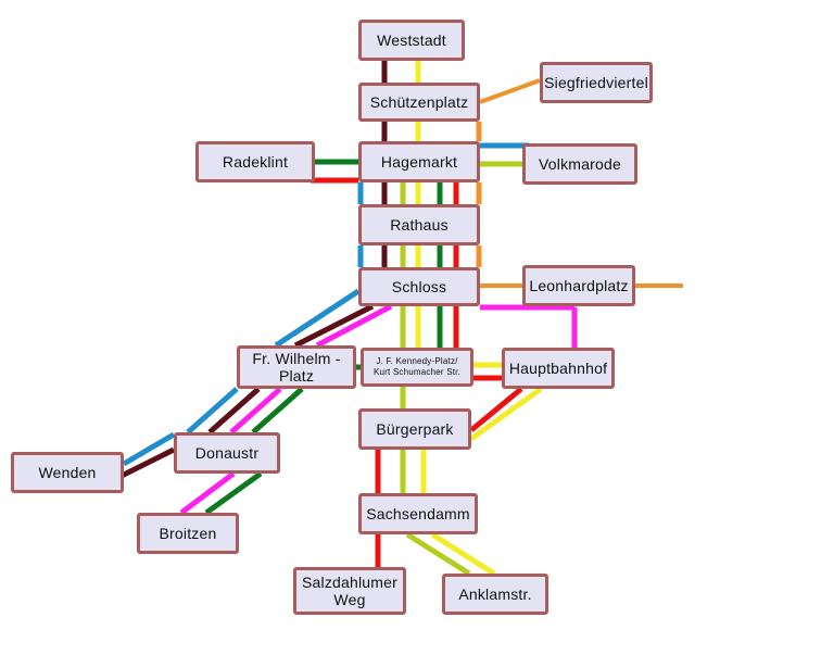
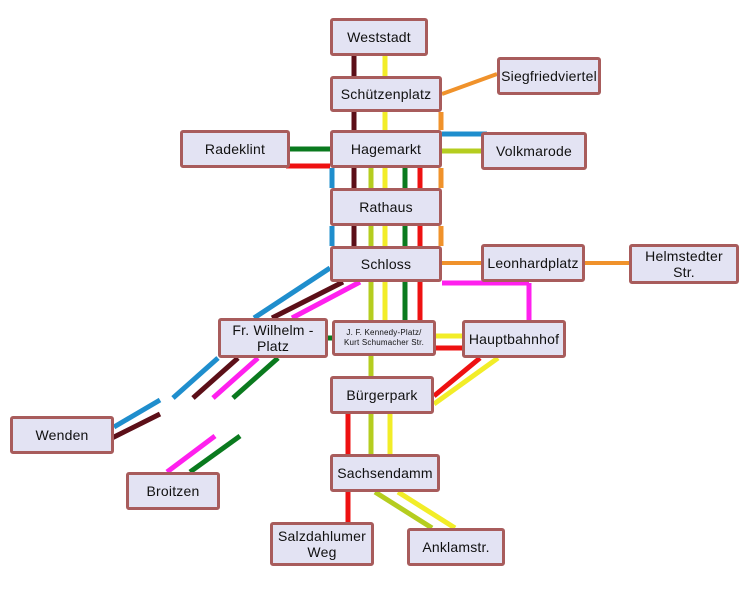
  Weststadt
  Schützenplatz
  Siegfriedviertel
  Radeklint
  Hagemarkt
  Volkmarode
  Rathaus
  Schloss
  Leonhardplatz
+ Helmstedter
+ Str.
  Fr. Wilhelm -
  Platz
  J. F. Kennedy-Platz/
  Kurt Schumacher Str.
  Hauptbahnhof
  Bürgerpark
- Donaustr
  Wenden
  Sachsendamm
  Broitzen
  Salzdahlumer
  Weg
  Anklamstr.
